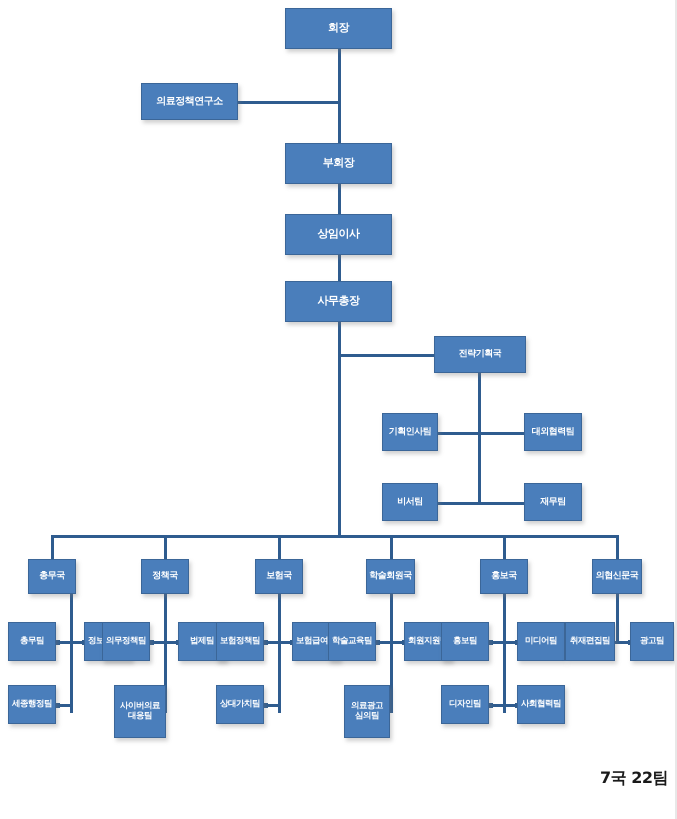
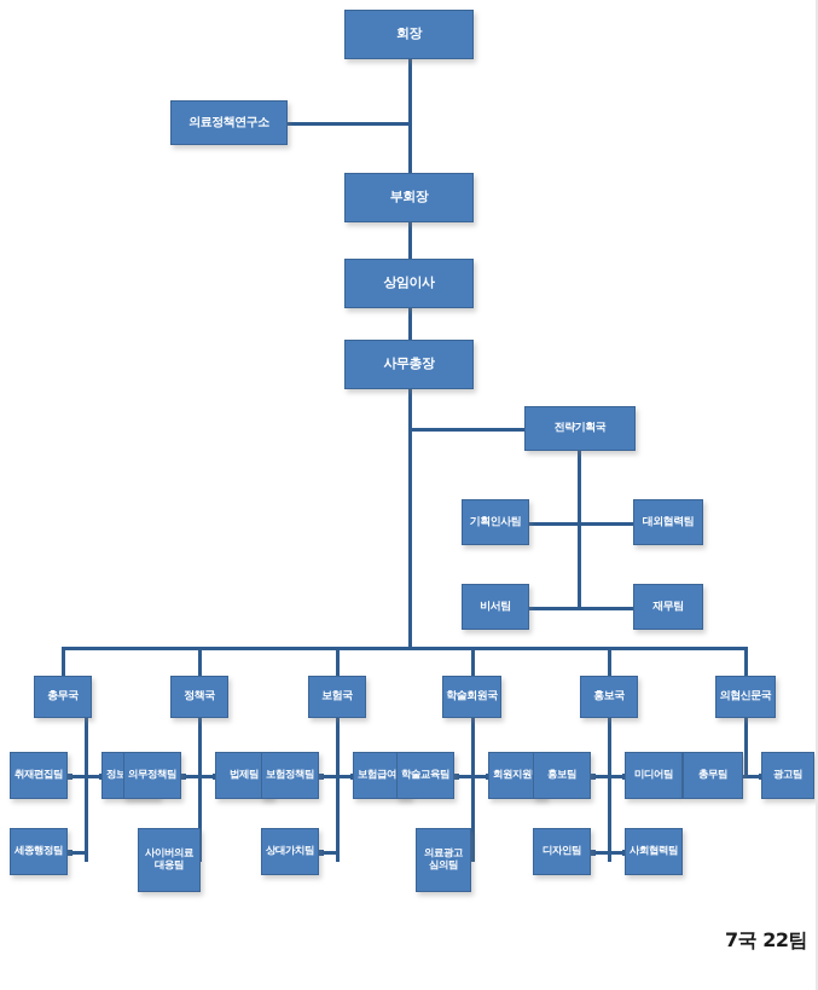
  회장
  의료정책연구소
  부회장
  상임이사
  사무총장
  전략기획국
  기획인사팀
  대외협력팀
  비서팀
  재무팀
  총무국
  정책국
  보험국
  학술회원국
  홍보국
  의협신문국
- 총무팀
+ 취재편집팀
  세종행정팀
  의무정책팀
  법제팀
  사이버의료
  대응팀
  보험정책팀
  보험급여
  상대가치팀
  학술교육팀
  회원지원
  의료광고
  심의팀
  홍보팀
  미디어팀
  디자인팀
  사회협력팀
- 취재편집팀
+ 총무팀
  광고팀
  7국 22팀
